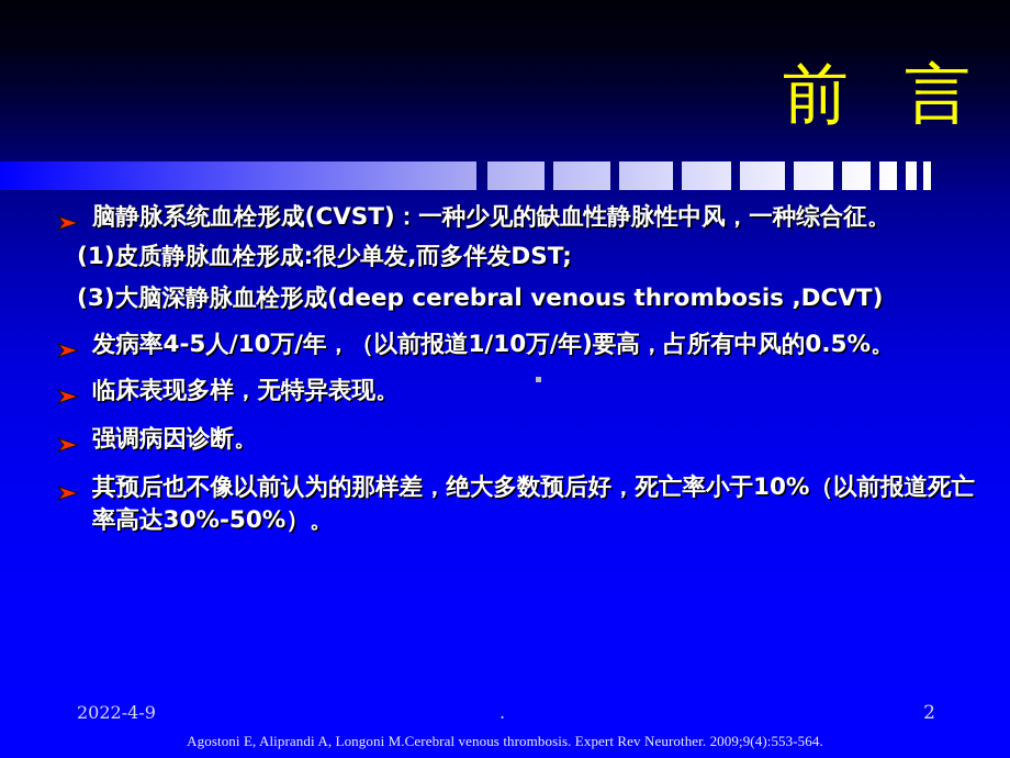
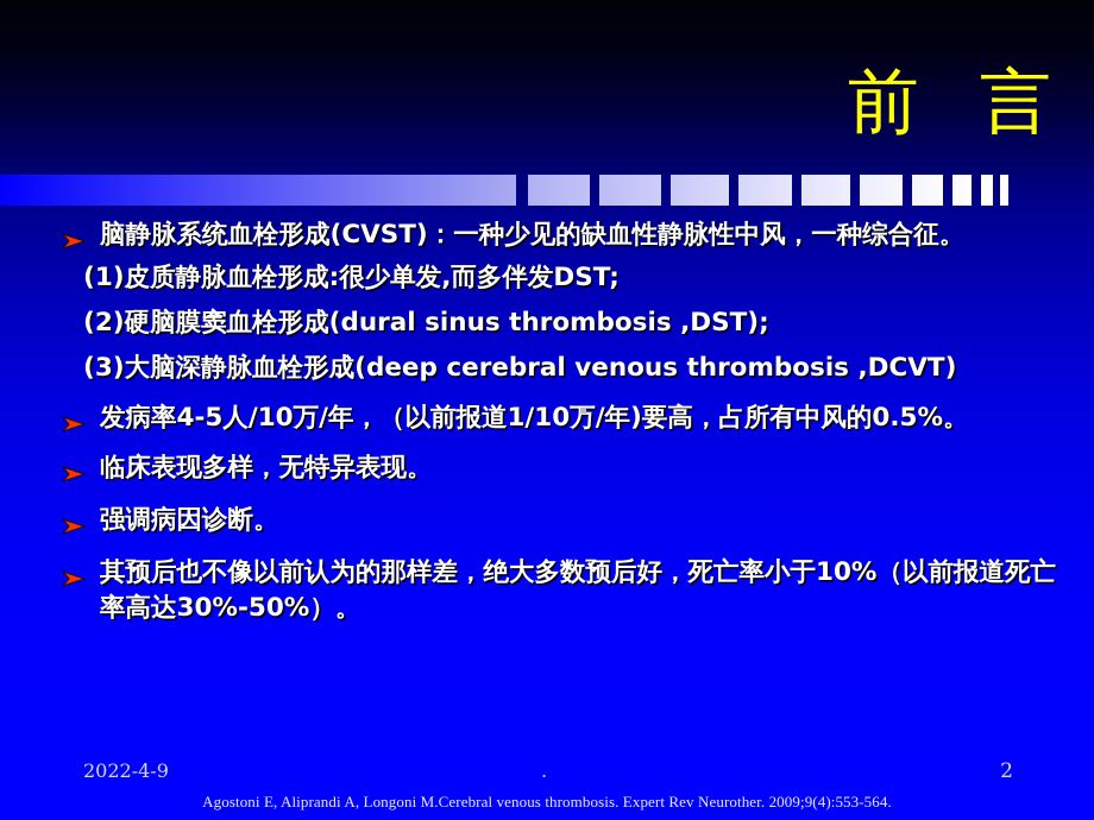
  前 言
  脑静脉系统血栓形成(CVST)：一种少见的缺血性静脉性中风，一种综合征。
  (1)皮质静脉血栓形成:很少单发,而多伴发DST;
+ (2)硬脑膜窦血栓形成(dural sinus thrombosis ,DST);
  (3)大脑深静脉血栓形成(deep cerebral venous thrombosis ,DCVT)
  发病率4-5人/10万/年，（以前报道1/10万/年)要高，占所有中风的0.5%。
  临床表现多样，无特异表现。
  强调病因诊断。
  其预后也不像以前认为的那样差，绝大多数预后好，死亡率小于10%（以前报道死亡率高达30%-50%）。
  2022-4-9
  .
  2
  Agostoni E, Aliprandi A, Longoni M.Cerebral venous thrombosis. Expert Rev Neurother. 2009;9(4):553-564.
